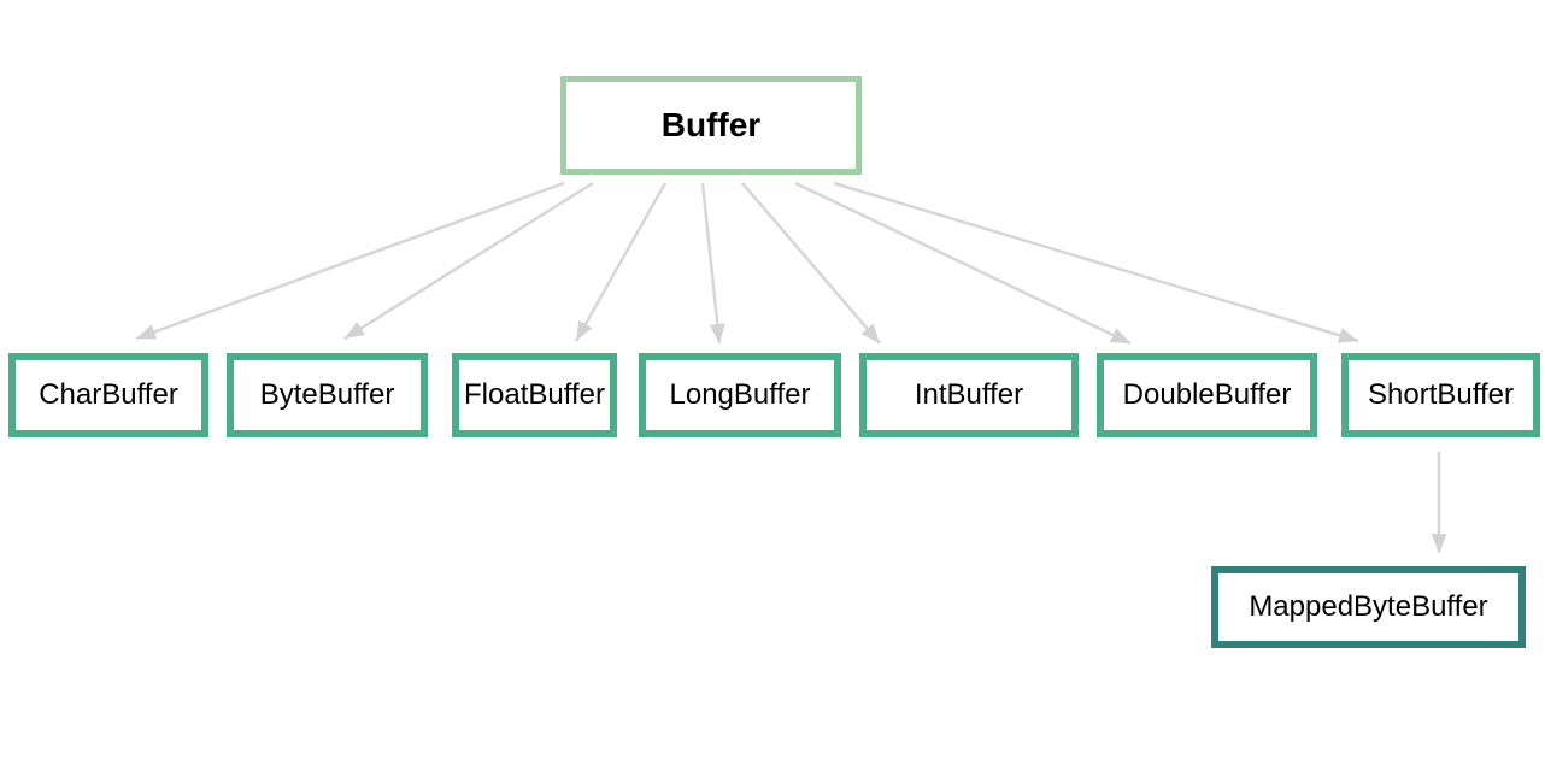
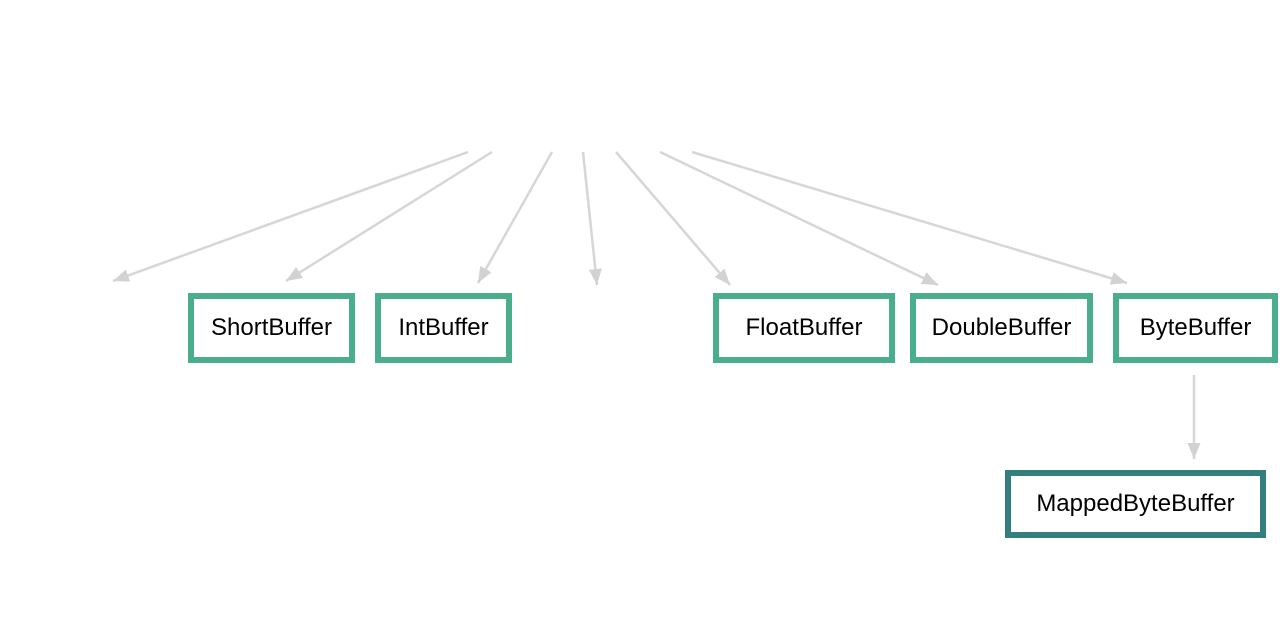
- Buffer
- CharBuffer
- ByteBuffer
+ ShortBuffer
- FloatBuffer
+ IntBuffer
- LongBuffer
- IntBuffer
+ FloatBuffer
  DoubleBuffer
- ShortBuffer
+ ByteBuffer
  MappedByteBuffer
